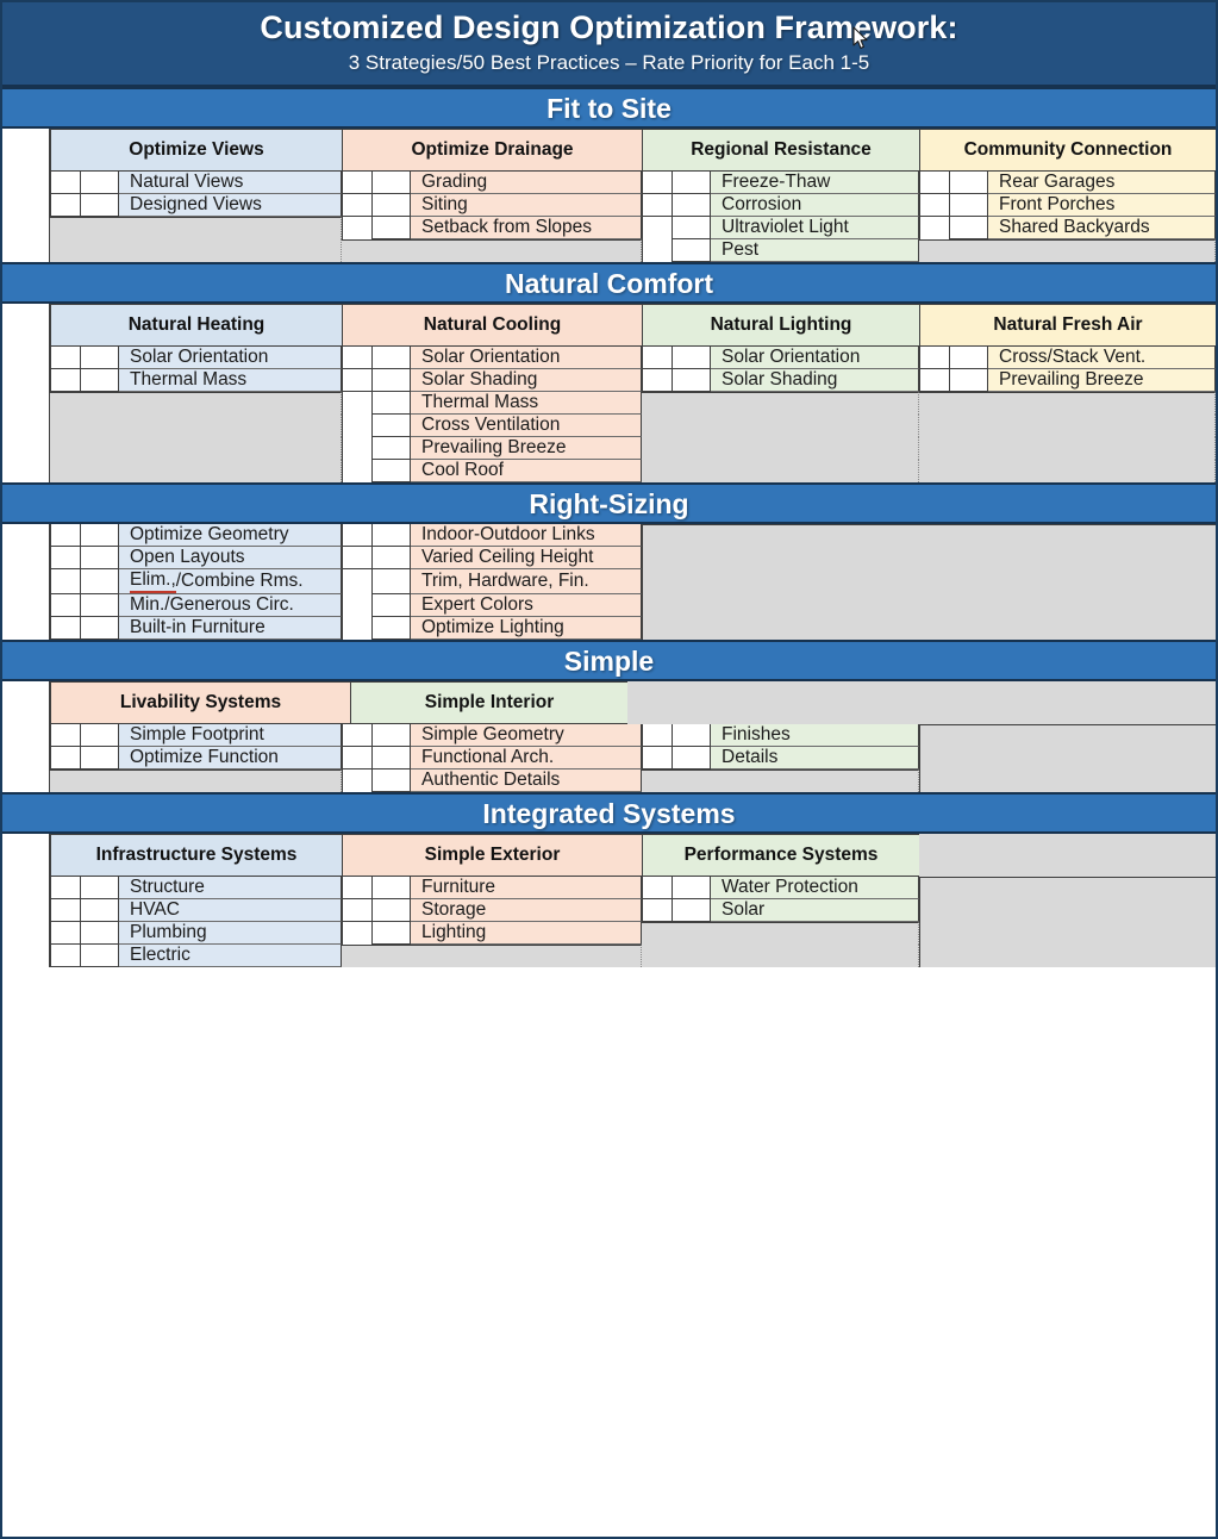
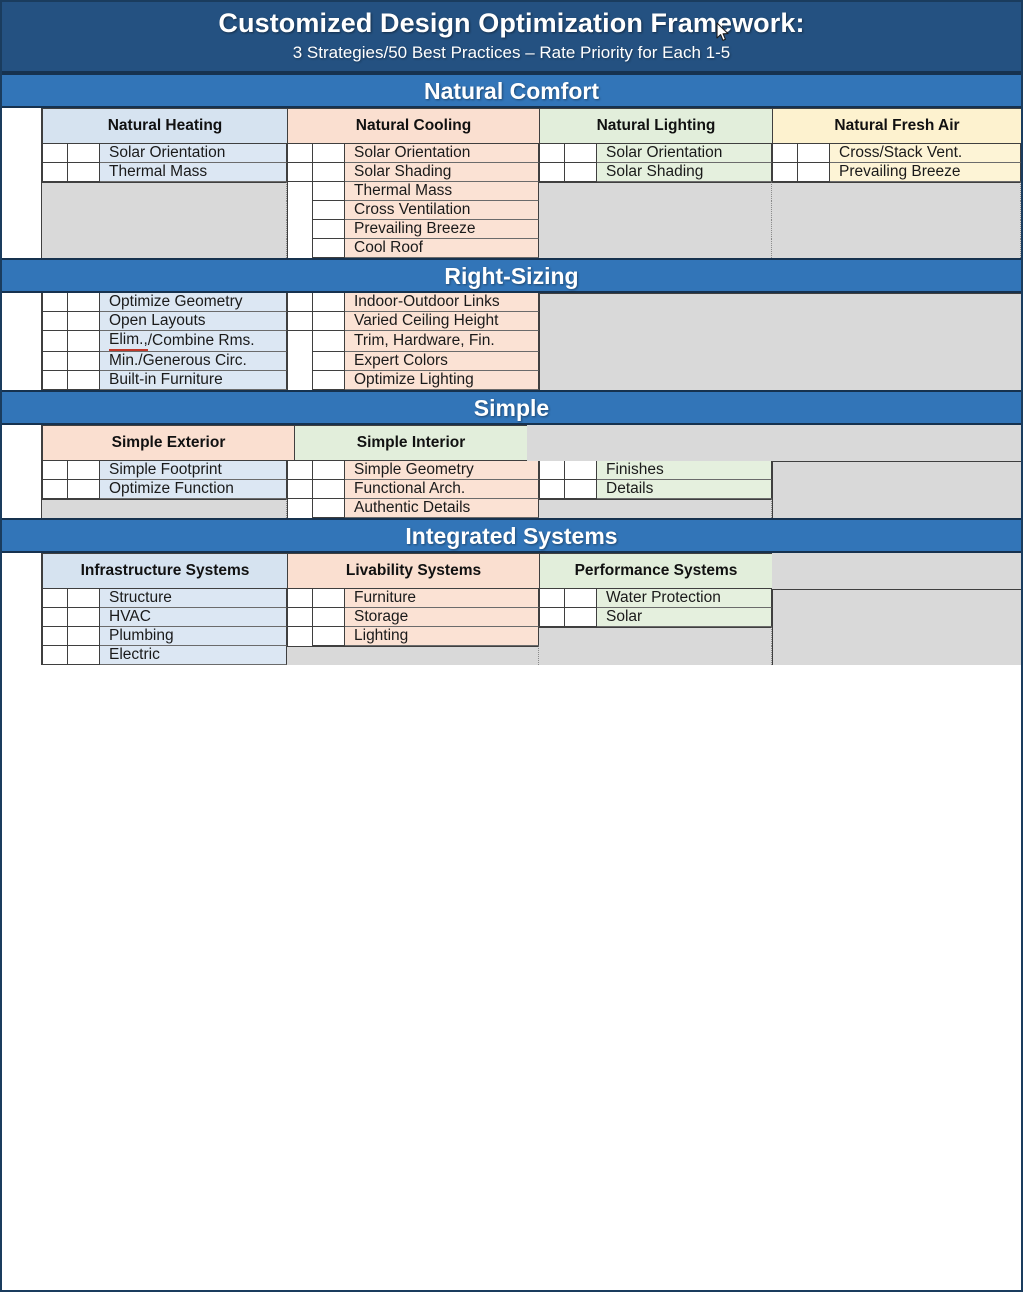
  Customized Design Optimization Framework:
  3 Strategies/50 Best Practices – Rate Priority for Each 1-5
- Fit to Site
- Optimize Views
- Optimize Drainage
- Regional Resistance
- Community Connection
- Natural Views
- Grading
- Freeze-Thaw
- Rear Garages
- Designed Views
- Siting
- Corrosion
- Front Porches
- Setback from Slopes
- Ultraviolet Light
- Shared Backyards
- Pest
  Natural Comfort
  Natural Heating
  Natural Cooling
  Natural Lighting
  Natural Fresh Air
  Solar Orientation
  Solar Orientation
  Solar Orientation
  Cross/Stack Vent.
  Thermal Mass
  Solar Shading
  Solar Shading
  Prevailing Breeze
  Thermal Mass
  Cross Ventilation
  Prevailing Breeze
  Cool Roof
  Right-Sizing
  Optimize Geometry
  Indoor-Outdoor Links
  Open Layouts
  Varied Ceiling Height
  Elim.,
  /Combine Rms.
  Trim, Hardware, Fin.
  Min./Generous Circ.
  Expert Colors
  Built-in Furniture
  Optimize Lighting
  Simple
- Livability Systems
+ Simple Exterior
  Simple Interior
  Simple Footprint
  Simple Geometry
  Finishes
  Optimize Function
  Functional Arch.
  Details
  Authentic Details
  Integrated Systems
  Infrastructure Systems
- Simple Exterior
+ Livability Systems
  Performance Systems
  Structure
  Furniture
  Water Protection
  HVAC
  Storage
  Solar
  Plumbing
  Lighting
  Electric
